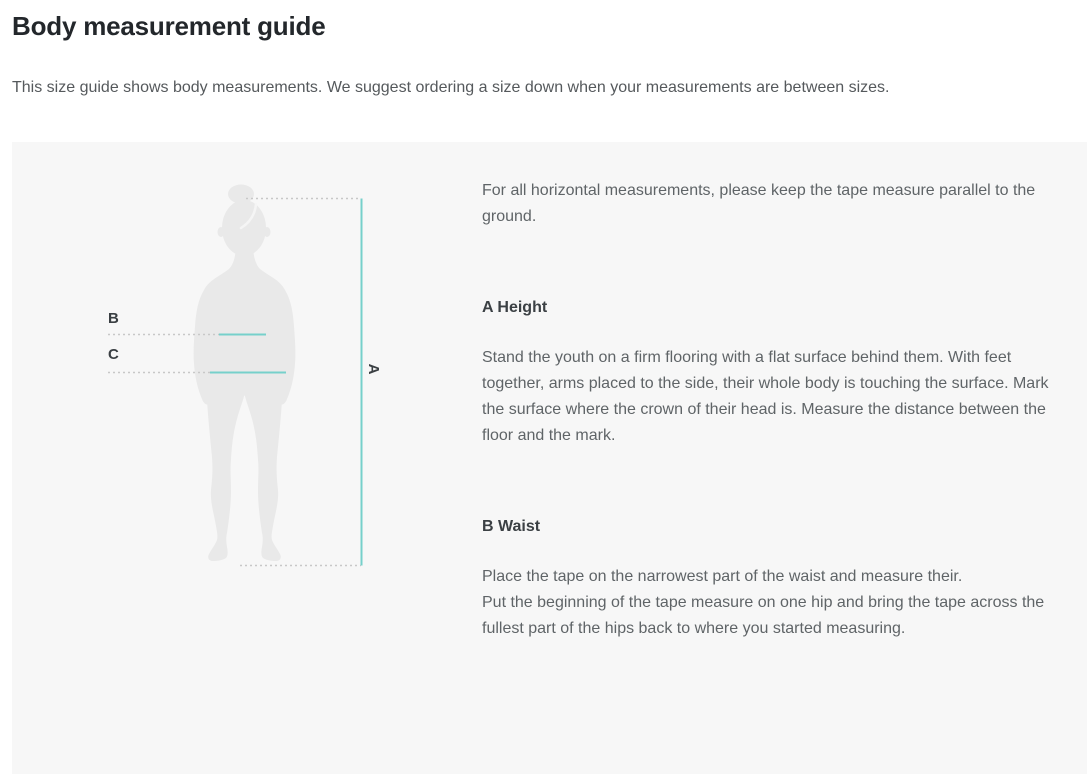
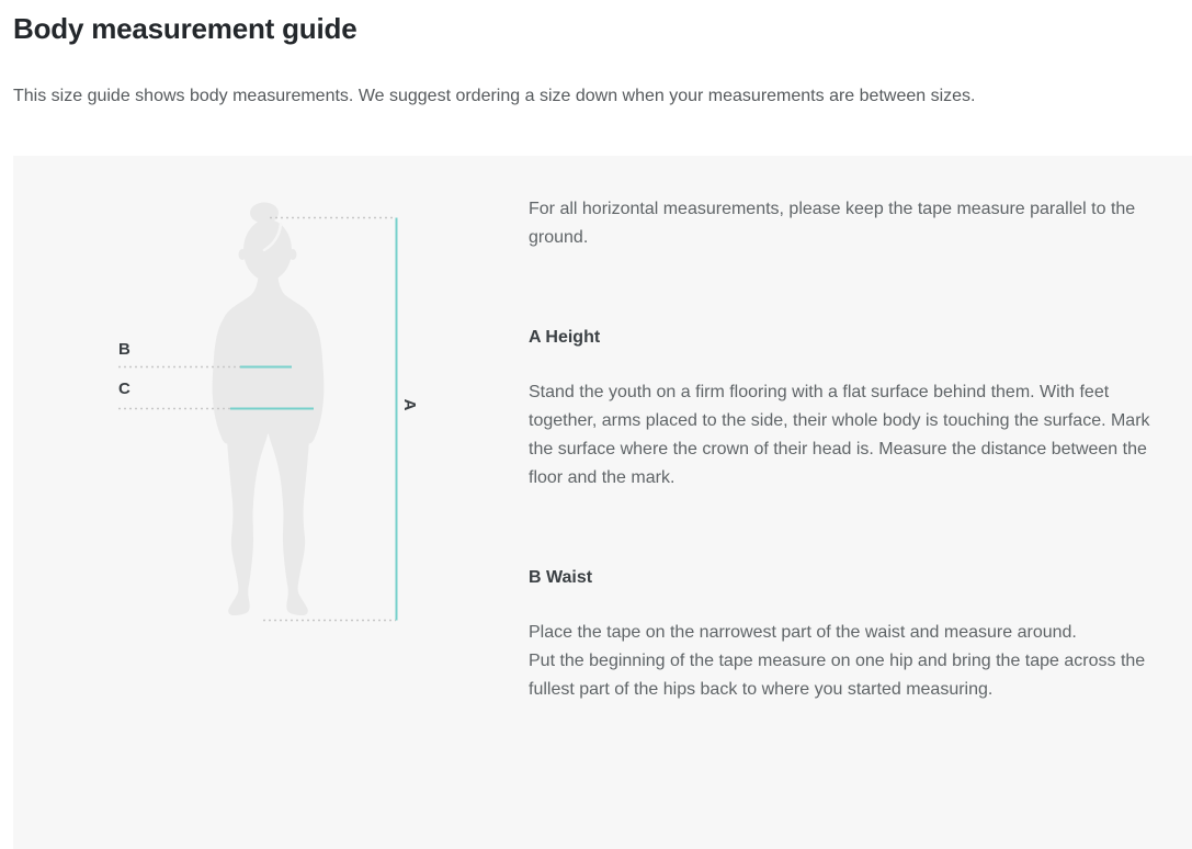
  Body measurement guide
  This size guide shows body measurements. We suggest ordering a size down when your measurements are between sizes.
  B
  C
  For all horizontal measurements, please keep the tape measure parallel to the ground.
  A Height
  Stand the youth on a firm flooring with a flat surface behind them. With feet together, arms placed to the side, their whole body is touching the surface. Mark the surface where the crown of their head is. Measure the distance between the floor and the mark.
  B Waist
- Place the tape on the narrowest part of the waist and measure their.
+ Place the tape on the narrowest part of the waist and measure around.
  Put the beginning of the tape measure on one hip and bring the tape across the fullest part of the hips back to where you started measuring.
